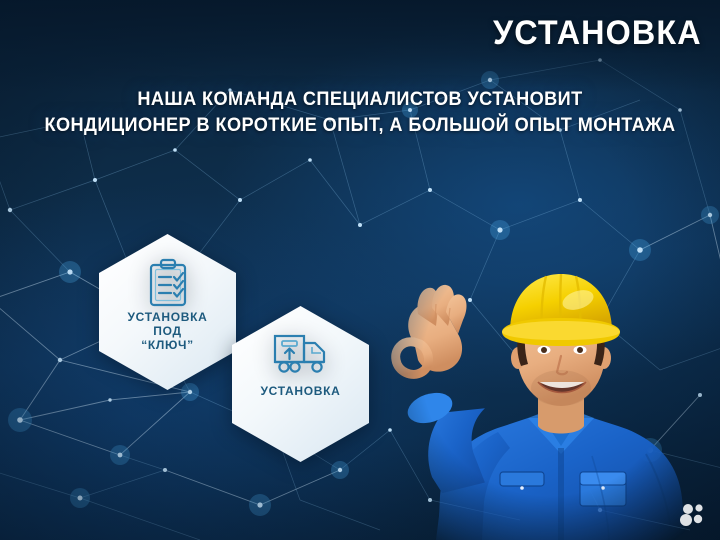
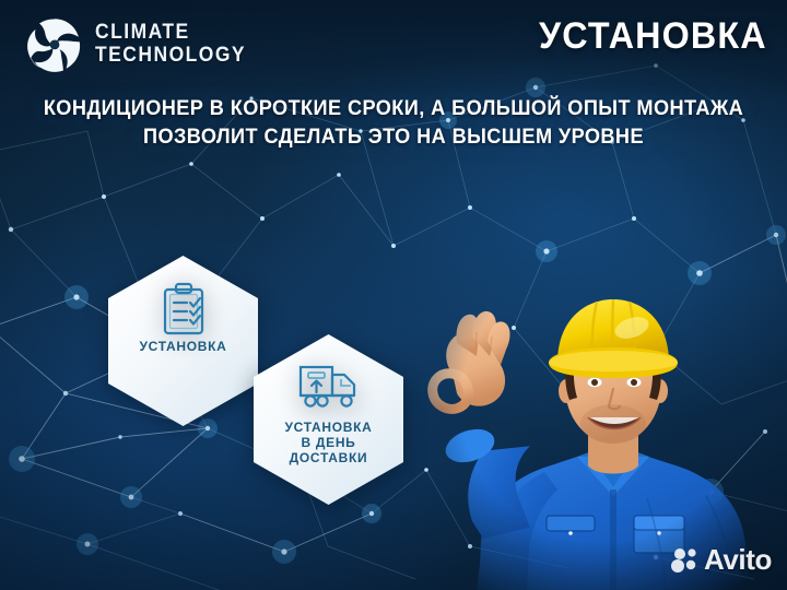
+ CLIMATE
+ TECHNOLOGY
  УСТАНОВКА
- НАША КОМАНДА СПЕЦИАЛИСТОВ УСТАНОВИТ
- КОНДИЦИОНЕР В КОРОТКИЕ ОПЫТ, А БОЛЬШОЙ ОПЫТ МОНТАЖА
+ КОНДИЦИОНЕР В КОРОТКИЕ СРОКИ, А БОЛЬШОЙ ОПЫТ МОНТАЖА
+ ПОЗВОЛИТ СДЕЛАТЬ ЭТО НА ВЫСШЕМ УРОВНЕ
  УСТАНОВКА
- ПОД
- “КЛЮЧ”
  УСТАНОВКА
+ В ДЕНЬ
+ ДОСТАВКИ
+ Avito
